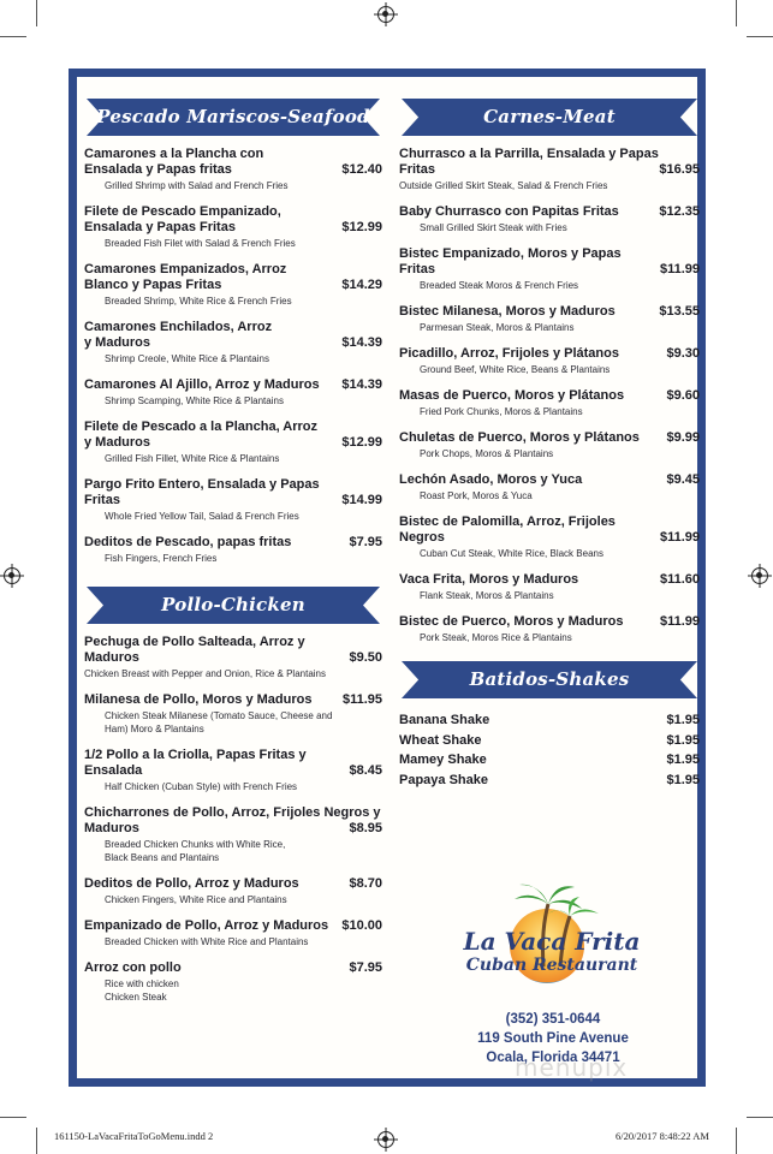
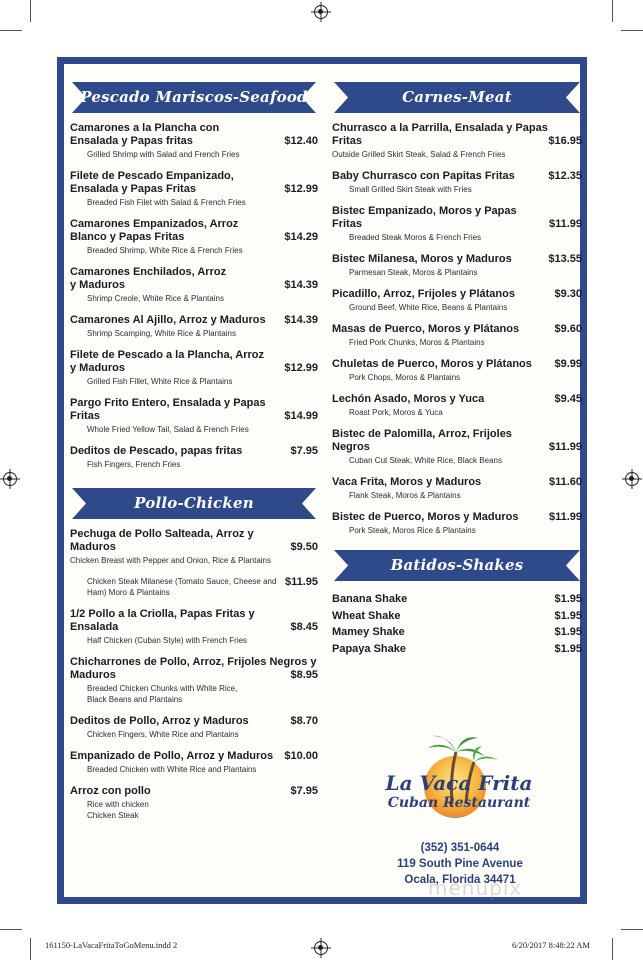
  161150-LaVacaFritaToGoMenu.indd 2
  6/20/2017 8:48:22 AM
  Pescado Mariscos-Seafood
  $12.40
  Camarones a la Plancha con Ensalada y Papas fritas
  Grilled Shrimp with Salad and French Fries
  $12.99
  Filete de Pescado Empanizado, Ensalada y Papas Fritas
  Breaded Fish Filet with Salad & French Fries
  $14.29
  Camarones Empanizados, Arroz Blanco y Papas Fritas
  Breaded Shrimp, White Rice & French Fries
  $14.39
  Camarones Enchilados, Arroz y Maduros
  Shrimp Creole, White Rice & Plantains
  $14.39
  Camarones Al Ajillo, Arroz y Maduros
  Shrimp Scamping, White Rice & Plantains
  $12.99
  Filete de Pescado a la Plancha, Arroz y Maduros
  Grilled Fish Fillet, White Rice & Plantains
  $14.99
  Pargo Frito Entero, Ensalada y Papas Fritas
  Whole Fried Yellow Tail, Salad & French Fries
  $7.95
  Deditos de Pescado, papas fritas
  Fish Fingers, French Fries
  Pollo-Chicken
  $9.50
  Pechuga de Pollo Salteada, Arroz y Maduros
  Chicken Breast with Pepper and Onion, Rice & Plantains
  $11.95
- Milanesa de Pollo, Moros y Maduros
  Chicken Steak Milanese (Tomato Sauce, Cheese and Ham) Moro & Plantains
  $8.45
  1/2 Pollo a la Criolla, Papas Fritas y Ensalada
  Half Chicken (Cuban Style) with French Fries
  $8.95
  Chicharrones de Pollo, Arroz, Frijoles Negros y Maduros
  Breaded Chicken Chunks with White Rice, Black Beans and Plantains
  $8.70
  Deditos de Pollo, Arroz y Maduros
  Chicken Fingers, White Rice and Plantains
  $10.00
  Empanizado de Pollo, Arroz y Maduros
  Breaded Chicken with White Rice and Plantains
  $7.95
  Arroz con pollo
  Rice with chicken
  Chicken Steak
  Carnes-Meat
  $16.95
  Churrasco a la Parrilla, Ensalada y Papas Fritas
  Outside Grilled Skirt Steak, Salad & French Fries
  $12.35
  Baby Churrasco con Papitas Fritas
  Small Grilled Skirt Steak with Fries
  $11.99
  Bistec Empanizado, Moros y Papas Fritas
  Breaded Steak Moros & French Fries
  $13.55
  Bistec Milanesa, Moros y Maduros
  Parmesan Steak, Moros & Plantains
  $9.30
  Picadillo, Arroz, Frijoles y Plátanos
  Ground Beef, White Rice, Beans & Plantains
  $9.60
  Masas de Puerco, Moros y Plátanos
  Fried Pork Chunks, Moros & Plantains
  $9.99
  Chuletas de Puerco, Moros y Plátanos
  Pork Chops, Moros & Plantains
  $9.45
  Lechón Asado, Moros y Yuca
  Roast Pork, Moros & Yuca
  $11.99
  Bistec de Palomilla, Arroz, Frijoles Negros
  Cuban Cut Steak, White Rice, Black Beans
  $11.60
  Vaca Frita, Moros y Maduros
  Flank Steak, Moros & Plantains
  $11.99
  Bistec de Puerco, Moros y Maduros
  Pork Steak, Moros Rice & Plantains
  Batidos-Shakes
  Banana Shake
  $1.95
  Wheat Shake
  $1.95
  Mamey Shake
  $1.95
  Papaya Shake
  $1.95
  La Vaca Frita
  Cuban Restaurant
  (352) 351-0644
  119 South Pine Avenue
  Ocala, Florida 34471
  menupix
